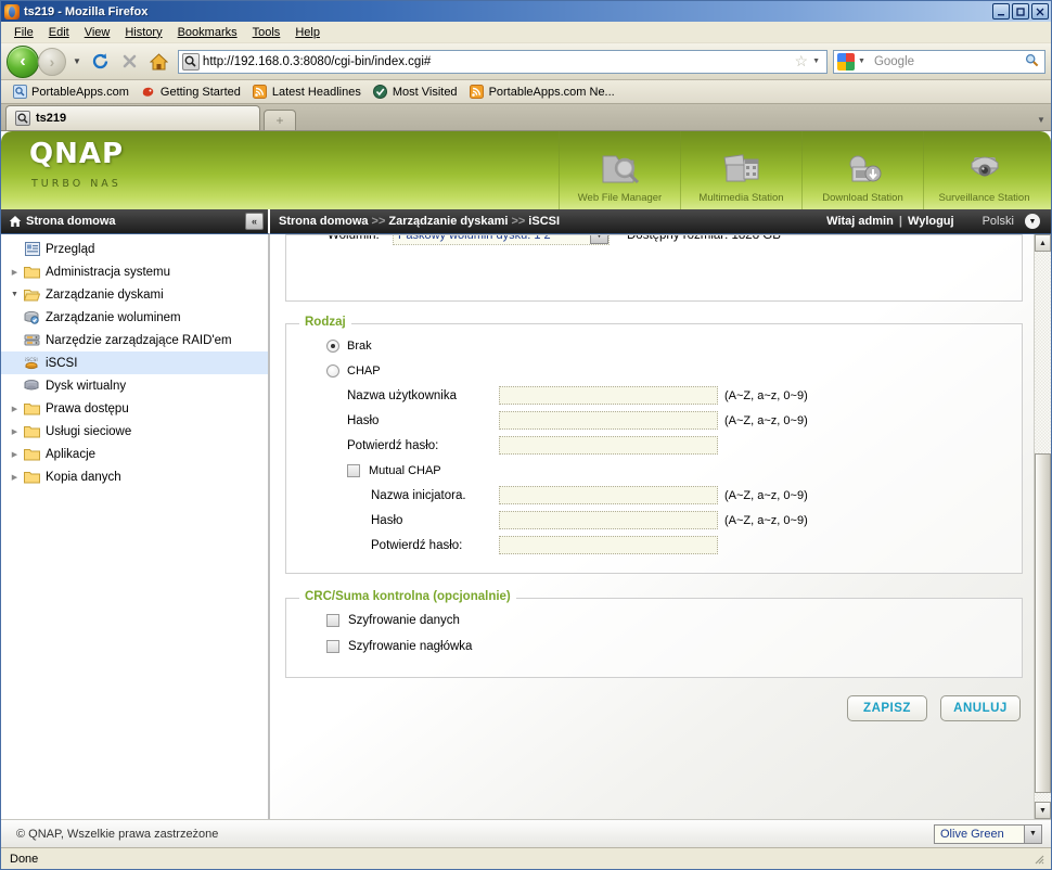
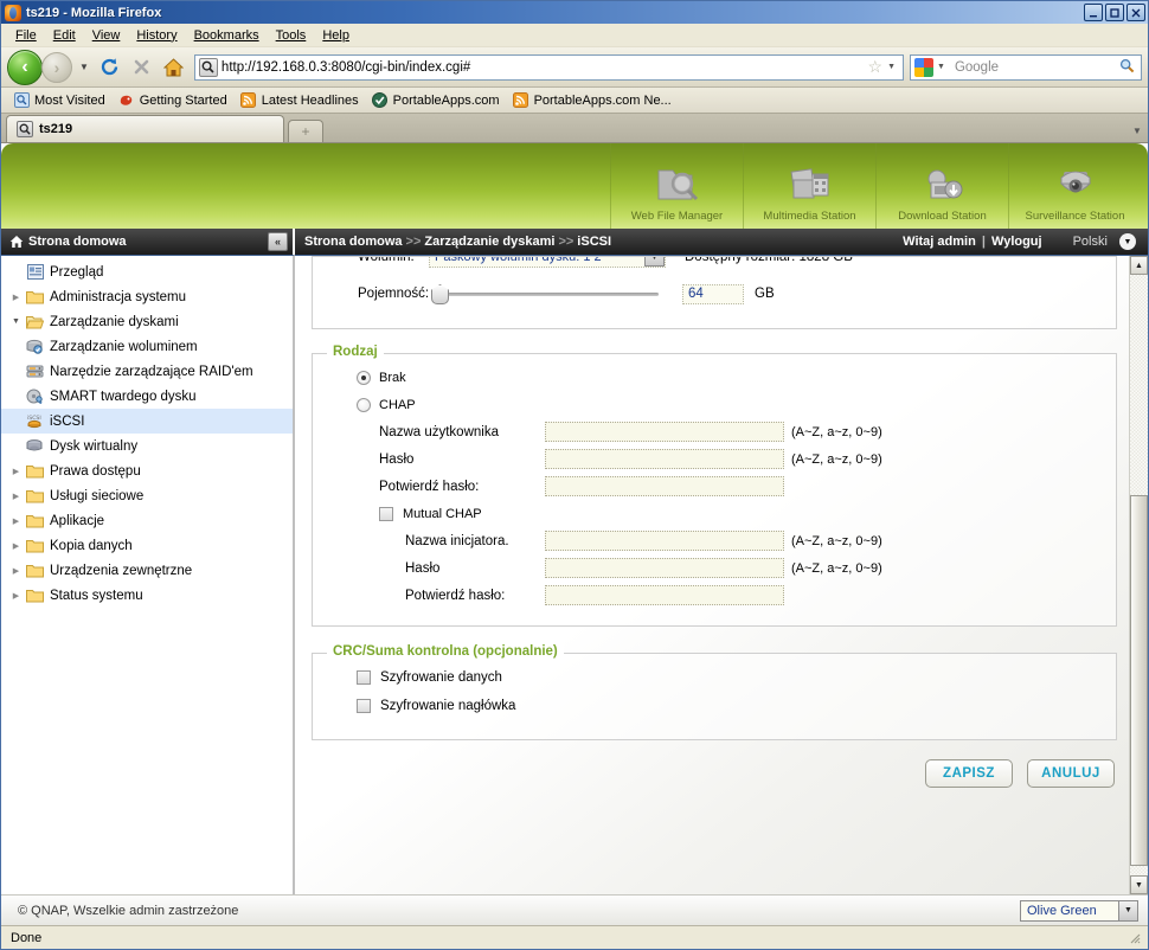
  ts219 - Mozilla Firefox
  File
  Edit
  View
  History
  Bookmarks
  Tools
  Help
  ‹
  ›
  ▼
  http://192.168.0.3:8080/cgi-bin/index.cgi#
  ☆
  Google
- PortableApps.com
+ Most Visited
  Getting Started
  Latest Headlines
- Most Visited
+ PortableApps.com
  PortableApps.com Ne...
  ts219
  +
  ▼
- QNAP
- TURBO NAS
  Web File Manager
  Multimedia Station
  Download Station
  Surveillance Station
  Strona domowa
  «
  Strona domowa
  >>
  Zarządzanie dyskami
  >>
  iSCSI
  Witaj admin | Wyloguj
  Polski
  Przegląd
  Administracja systemu
  Zarządzanie dyskami
  Zarządzanie woluminem
  Narzędzie zarządzające RAID'em
+ SMART twardego dysku
  iSCSI
  Dysk wirtualny
  Prawa dostępu
  Usługi sieciowe
  Aplikacje
  Kopia danych
+ Urządzenia zewnętrzne
+ Status systemu
  Wolumin:
  Paskowy wolumin dysku: 1 2
  Dostępny rozmiar: 1828 GB
+ Pojemność:
+ 64
+ GB
  Rodzaj
  Brak
  CHAP
  Nazwa użytkownika
  (A~Z, a~z, 0~9)
  Hasło
  (A~Z, a~z, 0~9)
  Potwierdź hasło:
  Mutual CHAP
  Nazwa inicjatora.
  (A~Z, a~z, 0~9)
  Hasło
  (A~Z, a~z, 0~9)
  Potwierdź hasło:
  CRC/Suma kontrolna (opcjonalnie)
  Szyfrowanie danych
  Szyfrowanie nagłówka
  ZAPISZ
  ANULUJ
- © QNAP, Wszelkie prawa zastrzeżone
+ © QNAP, Wszelkie admin zastrzeżone
  Olive Green
  Done
